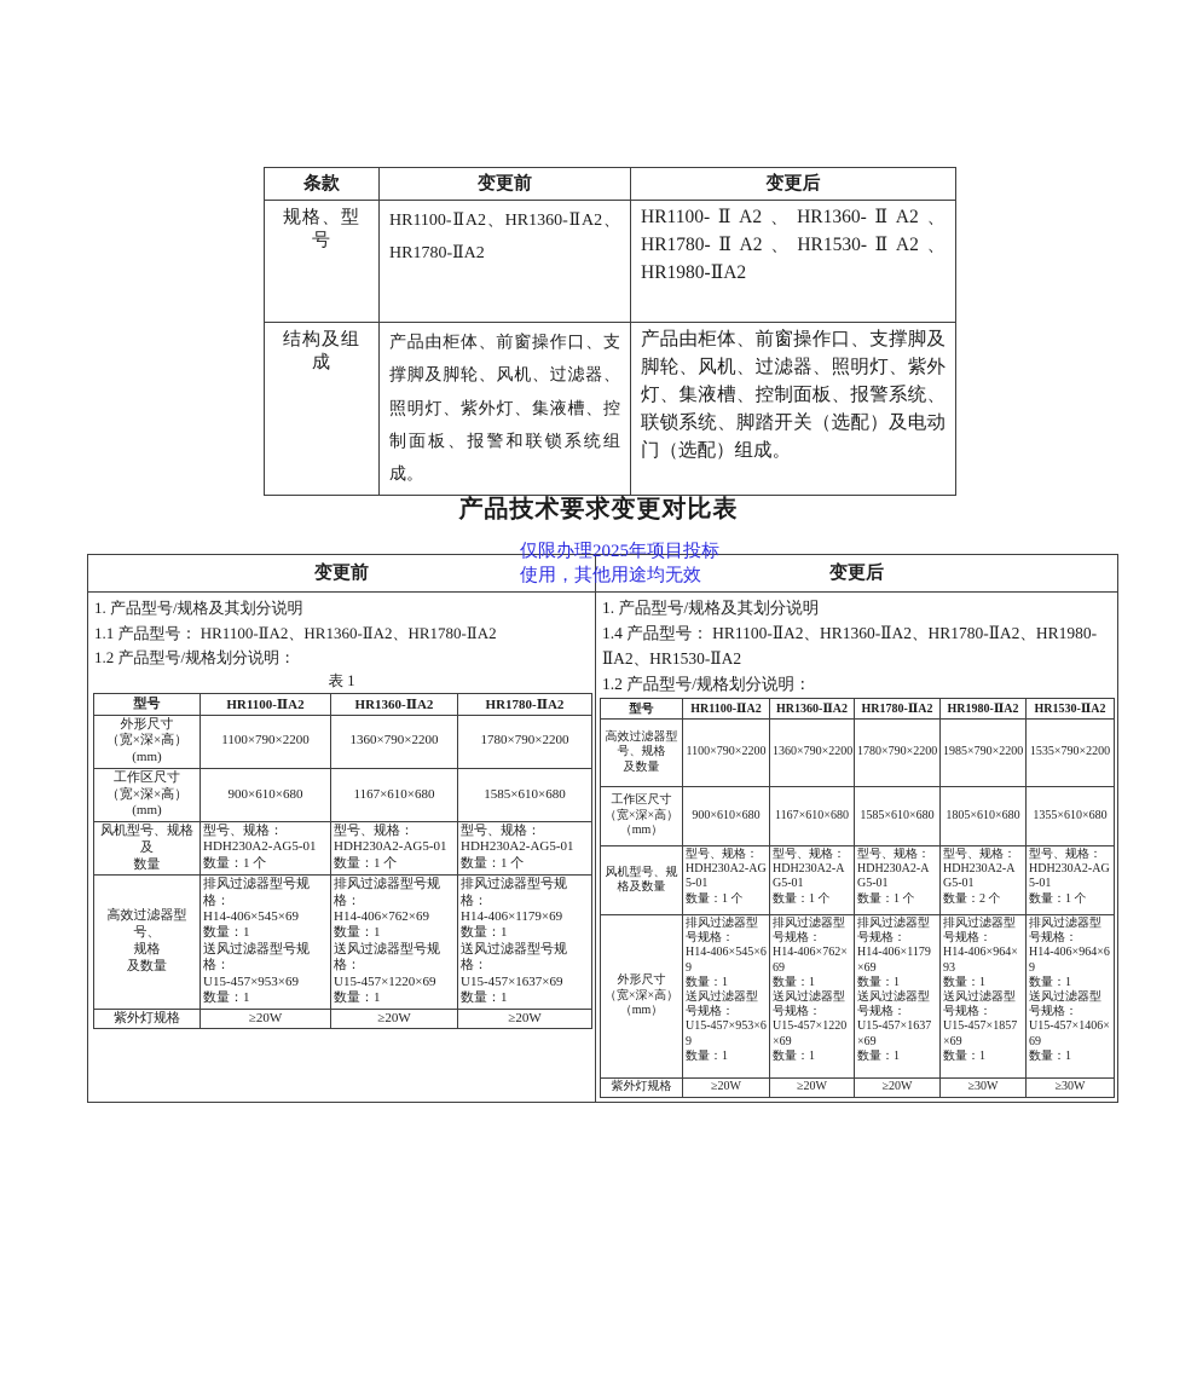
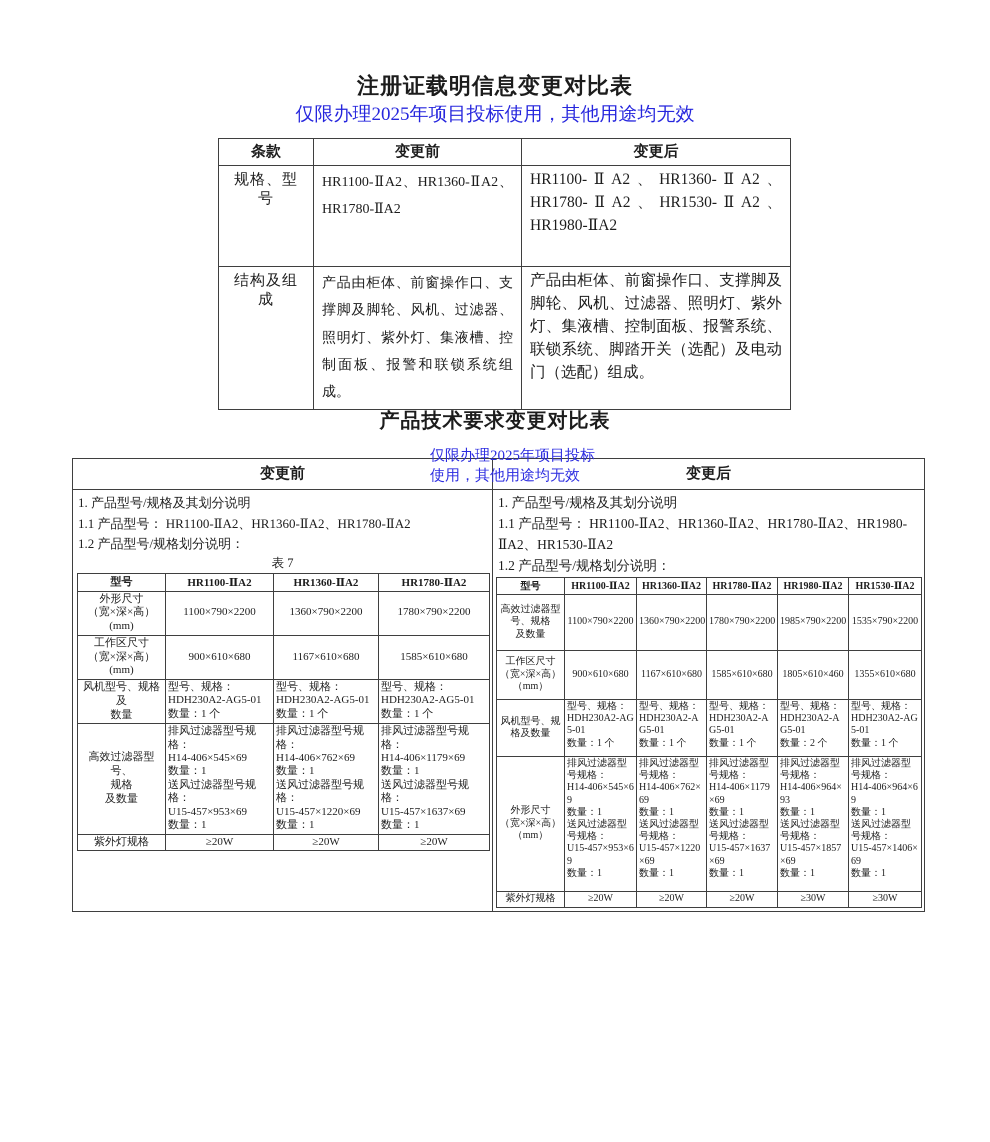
+ 注册证载明信息变更对比表
+ 仅限办理2025年项目投标使用，其他用途均无效
  条款	变更前	变更后
  规格、型号	HR1100-ⅡA2、HR1360-ⅡA2、HR1780-ⅡA2	HR1100-ⅡA2、HR1360-ⅡA2、HR1780-ⅡA2、HR1530-ⅡA2、HR1980-ⅡA2
  结构及组成	产品由柜体、前窗操作口、支撑脚及脚轮、风机、过滤器、照明灯、紫外灯、集液槽、控制面板、报警和联锁系统组成。	产品由柜体、前窗操作口、支撑脚及脚轮、风机、过滤器、照明灯、紫外灯、集液槽、控制面板、报警系统、联锁系统、脚踏开关（选配）及电动门（选配）组成。
  产品技术要求变更对比表
  变更前
  变更后
  1. 产品型号/规格及其划分说明
  1.1 产品型号： HR1100-ⅡA2、HR1360-ⅡA2、HR1780-ⅡA2
  1.2 产品型号/规格划分说明：
- 表 1
+ 表 7
  型号	HR1100-ⅡA2	HR1360-ⅡA2	HR1780-ⅡA2
  外形尺寸 （宽×深×高）(mm)	1100×790×2200	1360×790×2200	1780×790×2200
  工作区尺寸 （宽×深×高）(mm)	900×610×680	1167×610×680	1585×610×680
  风机型号、规格及 数量	型号、规格： HDH230A2-AG5-01 数量：1 个	型号、规格： HDH230A2-AG5-01 数量：1 个	型号、规格： HDH230A2-AG5-01 数量：1 个
  高效过滤器型号、 规格 及数量	排风过滤器型号规格： H14-406×545×69 数量：1 送风过滤器型号规格： U15-457×953×69 数量：1	排风过滤器型号规格： H14-406×762×69 数量：1 送风过滤器型号规格： U15-457×1220×69 数量：1	排风过滤器型号规格： H14-406×1179×69 数量：1 送风过滤器型号规格： U15-457×1637×69 数量：1
  紫外灯规格	≥20W	≥20W	≥20W
  1. 产品型号/规格及其划分说明
- 1.4 产品型号： HR1100-ⅡA2、HR1360-ⅡA2、HR1780-ⅡA2、HR1980-ⅡA2、HR1530-ⅡA2
+ 1.1 产品型号： HR1100-ⅡA2、HR1360-ⅡA2、HR1780-ⅡA2、HR1980-ⅡA2、HR1530-ⅡA2
  1.2 产品型号/规格划分说明：
  型号	HR1100-ⅡA2	HR1360-ⅡA2	HR1780-ⅡA2	HR1980-ⅡA2	HR1530-ⅡA2
  高效过滤器型号、规格 及数量	1100×790×2200	1360×790×2200	1780×790×2200	1985×790×2200	1535×790×2200
- 工作区尺寸 （宽×深×高） （mm）	900×610×680	1167×610×680	1585×610×680	1805×610×680	1355×610×680
+ 工作区尺寸 （宽×深×高） （mm）	900×610×680	1167×610×680	1585×610×680	1805×610×460	1355×610×680
  风机型号、规格及数量	型号、规格： HDH230A2-AG5-01 数量：1 个	型号、规格： HDH230A2-AG5-01 数量：1 个	型号、规格： HDH230A2-AG5-01 数量：1 个	型号、规格： HDH230A2-AG5-01 数量：2 个	型号、规格： HDH230A2-AG5-01 数量：1 个
  外形尺寸 （宽×深×高） （mm）	排风过滤器型号规格： H14-406×545×69 数量：1 送风过滤器型号规格： U15-457×953×69 数量：1	排风过滤器型号规格： H14-406×762×69 数量：1 送风过滤器型号规格： U15-457×1220×69 数量：1	排风过滤器型号规格： H14-406×1179×69 数量：1 送风过滤器型号规格： U15-457×1637×69 数量：1	排风过滤器型号规格： H14-406×964×93 数量：1 送风过滤器型号规格： U15-457×1857×69 数量：1	排风过滤器型号规格： H14-406×964×69 数量：1 送风过滤器型号规格： U15-457×1406×69 数量：1
  紫外灯规格	≥20W	≥20W	≥20W	≥30W	≥30W
  仅限办理2025年项目投标
  使用，其他用途均无效
